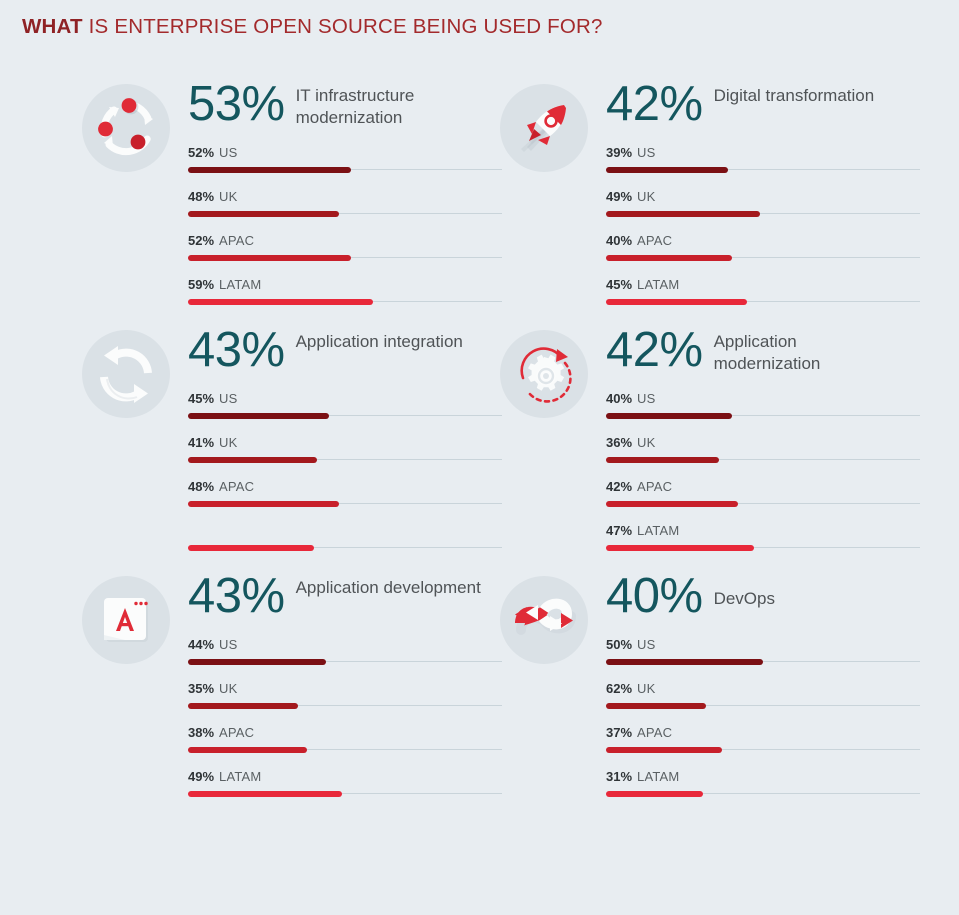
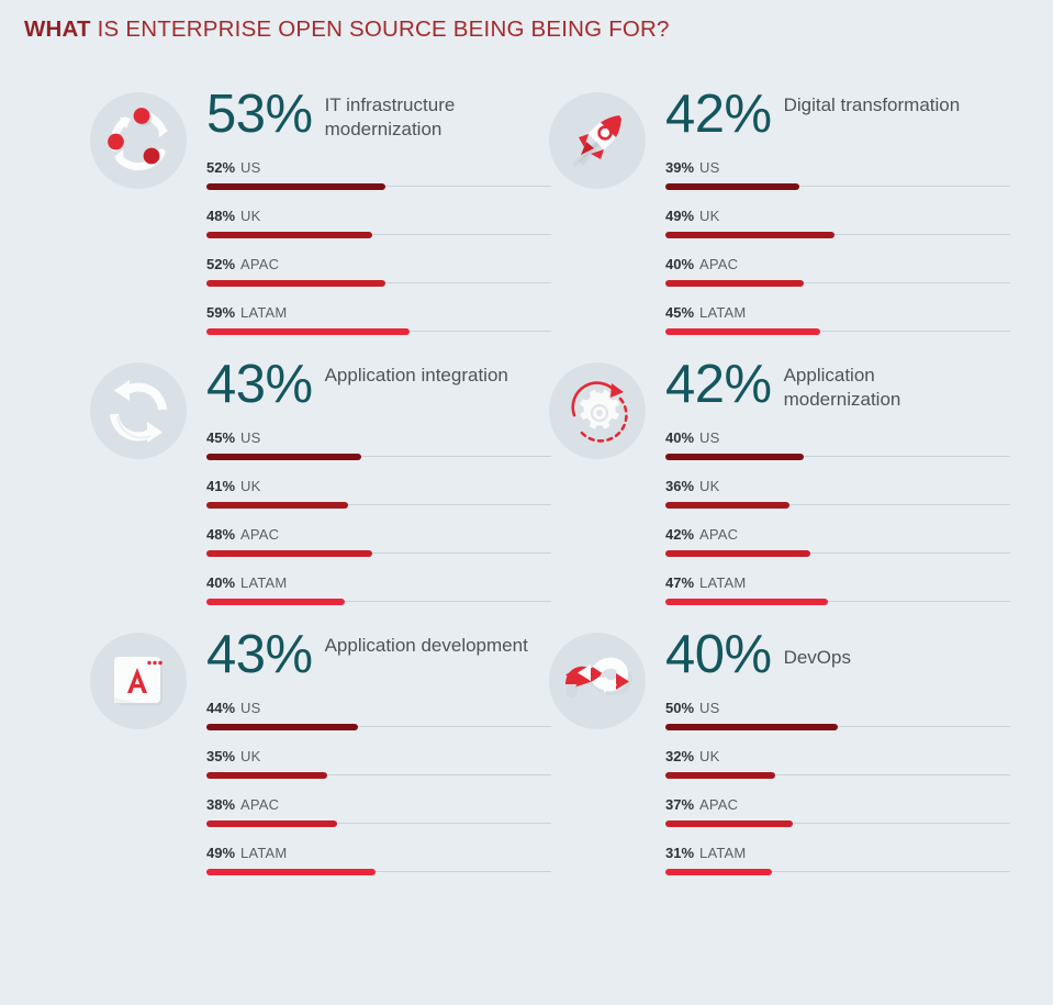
- WHAT IS ENTERPRISE OPEN SOURCE BEING USED FOR?
+ WHAT IS ENTERPRISE OPEN SOURCE BEING BEING FOR?
  53%
  IT infrastructure modernization
  52% US
  48% UK
  52% APAC
  59% LATAM
  42%
  Digital transformation
  39% US
  49% UK
  40% APAC
  45% LATAM
  43%
  Application integration
  45% US
  41% UK
  48% APAC
+ 40% LATAM
  42%
  Application modernization
  40% US
  36% UK
  42% APAC
  47% LATAM
  43%
  Application development
  44% US
  35% UK
  38% APAC
  49% LATAM
  40%
  DevOps
  50% US
- 62% UK
+ 32% UK
  37% APAC
  31% LATAM
